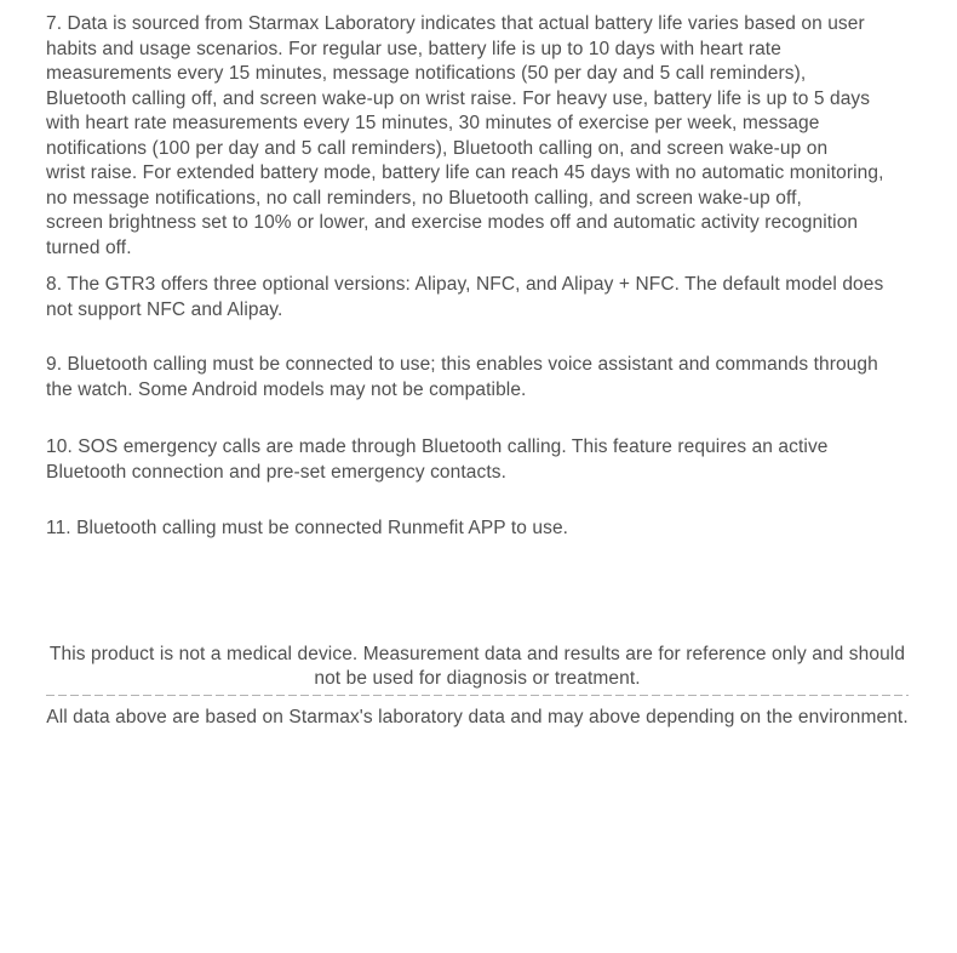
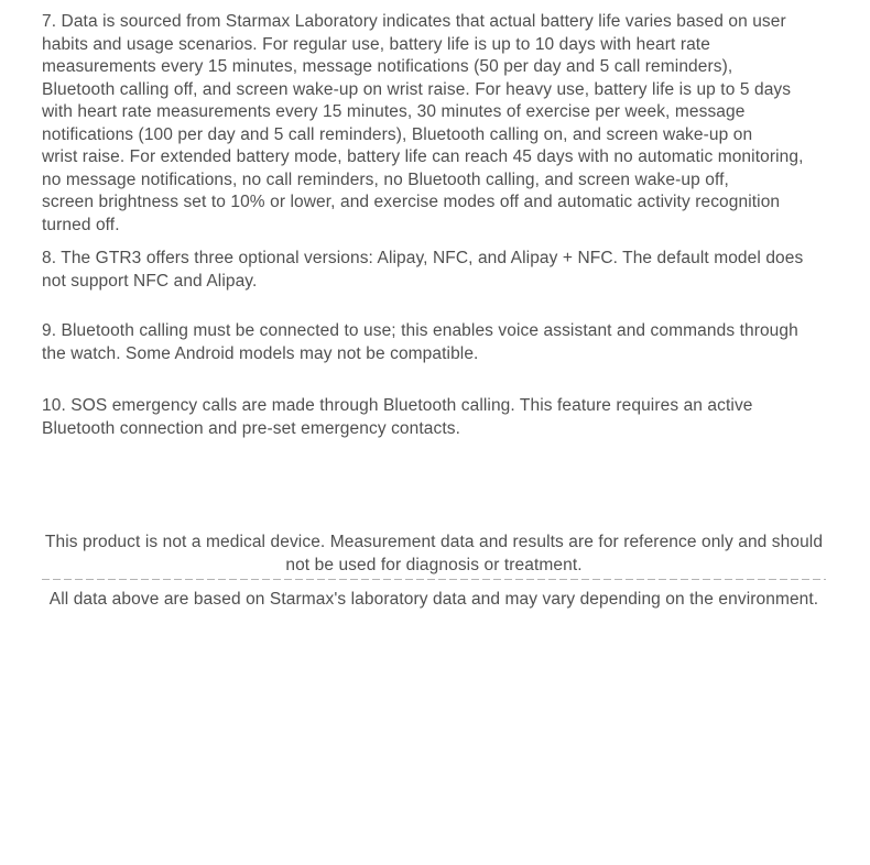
  7. Data is sourced from Starmax Laboratory indicates that actual battery life varies based on user
  habits and usage scenarios. For regular use, battery life is up to 10 days with heart rate
  measurements every 15 minutes, message notifications (50 per day and 5 call reminders),
  Bluetooth calling off, and screen wake-up on wrist raise. For heavy use, battery life is up to 5 days
  with heart rate measurements every 15 minutes, 30 minutes of exercise per week, message
  notifications (100 per day and 5 call reminders), Bluetooth calling on, and screen wake-up on
  wrist raise. For extended battery mode, battery life can reach 45 days with no automatic monitoring,
  no message notifications, no call reminders, no Bluetooth calling, and screen wake-up off,
  screen brightness set to 10% or lower, and exercise modes off and automatic activity recognition
  turned off.
  8. The GTR3 offers three optional versions: Alipay, NFC, and Alipay + NFC. The default model does
  not support NFC and Alipay.
  9. Bluetooth calling must be connected to use; this enables voice assistant and commands through
  the watch. Some Android models may not be compatible.
  10. SOS emergency calls are made through Bluetooth calling. This feature requires an active
  Bluetooth connection and pre-set emergency contacts.
- 11. Bluetooth calling must be connected Runmefit APP to use.
  This product is not a medical device. Measurement data and results are for reference only and should
  not be used for diagnosis or treatment.
- All data above are based on Starmax's laboratory data and may above depending on the environment.
+ All data above are based on Starmax's laboratory data and may vary depending on the environment.
